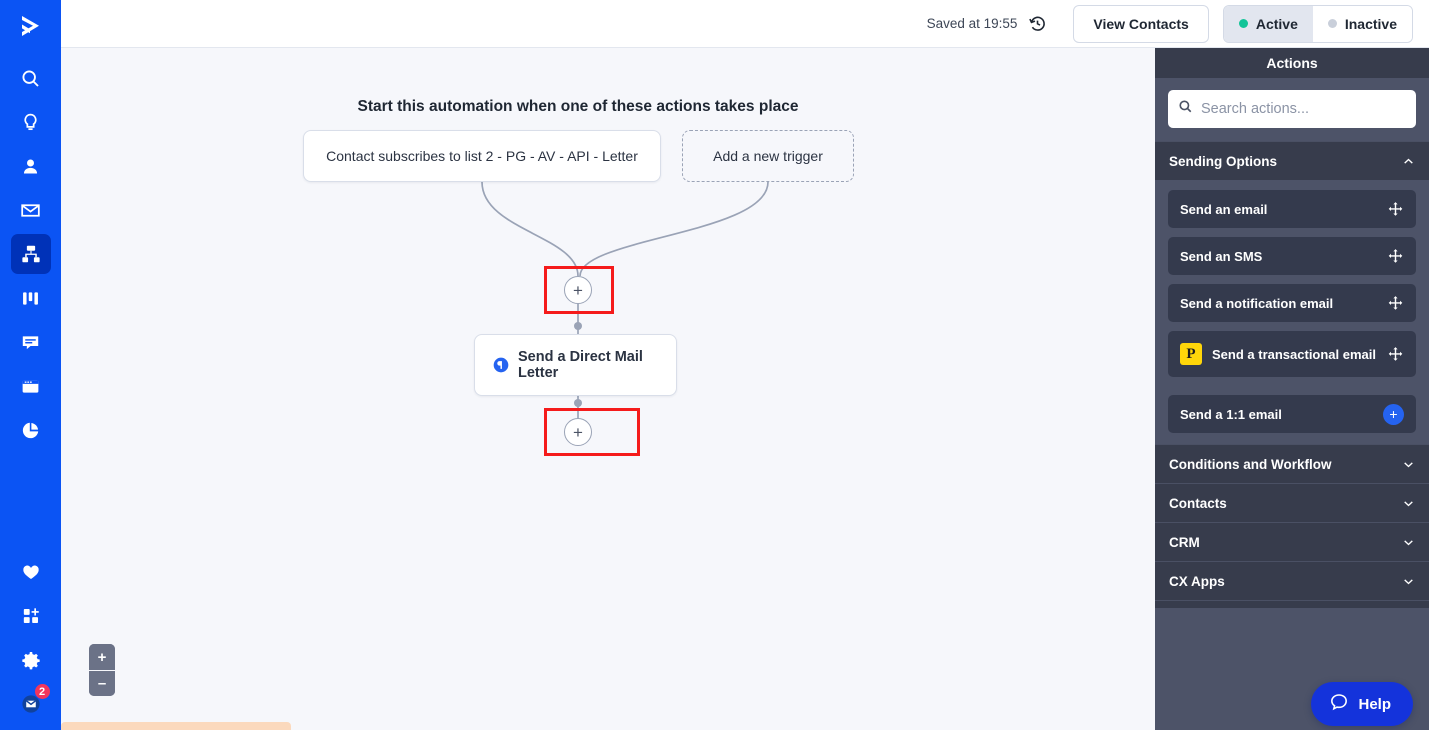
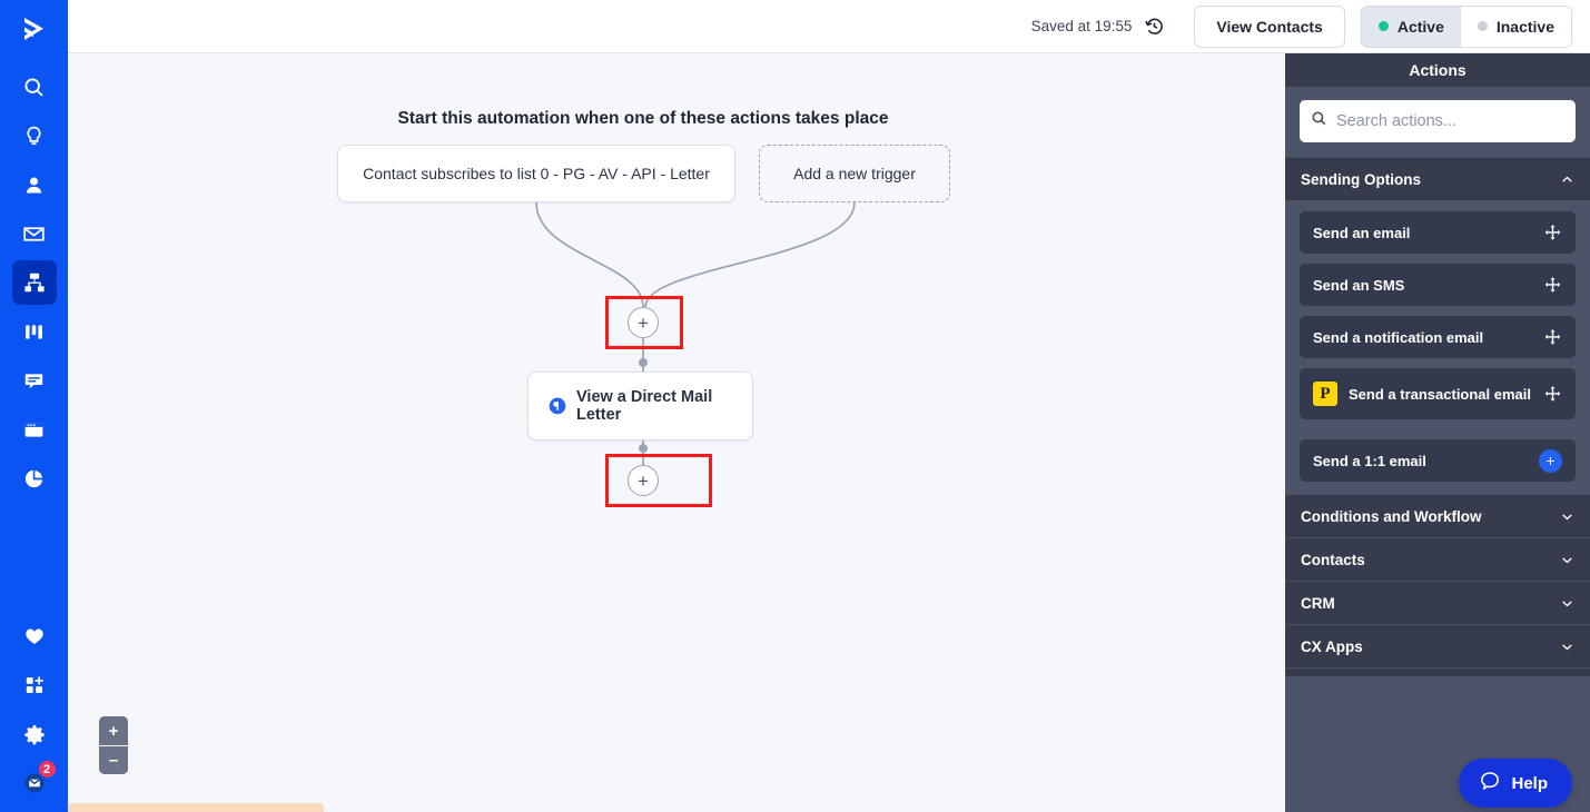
  2
  Saved at 19:55
  View Contacts
  Active
  Inactive
  Start this automation when one of these actions takes place
- Contact subscribes to list 2 - PG - AV - API - Letter
+ Contact subscribes to list 0 - PG - AV - API - Letter
  Add a new trigger
  +
- Send a Direct Mail Letter
+ View a Direct Mail Letter
  +
  +
  –
  Actions
  Search actions...
  Sending Options
  Send an email
  Send an SMS
  Send a notification email
  P
  Send a transactional email
  Send a 1:1 email
  +
  Conditions and Workflow
  Contacts
  CRM
  CX Apps
  Help
